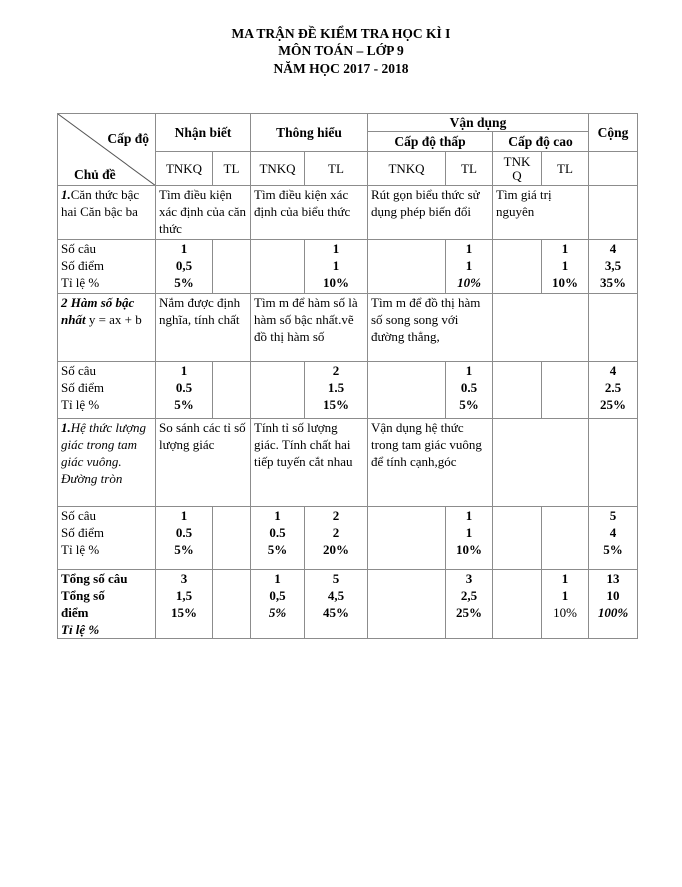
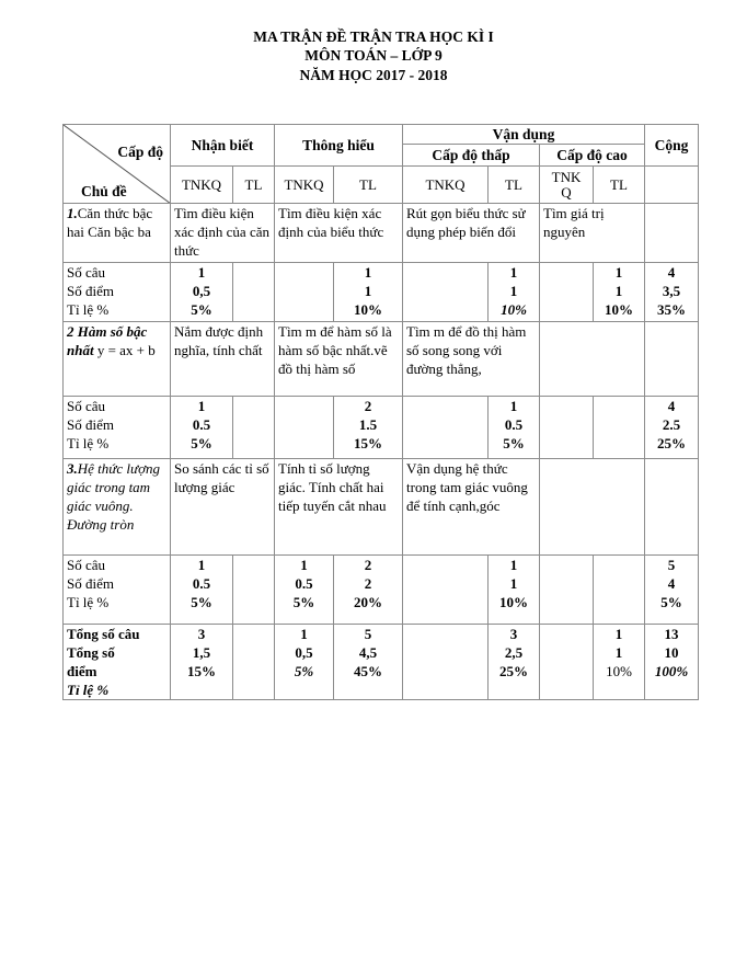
- MA TRẬN ĐỀ KIỂM TRA HỌC KÌ I
+ MA TRẬN ĐỀ TRẬN TRA HỌC KÌ I
  MÔN TOÁN – LỚP 9
  NĂM HỌC 2017 - 2018
  Cấp độ Chủ đề	Nhận biết	Thông hiểu	Vận dụng	Cộng
  Cấp độ thấp	Cấp độ cao
  TNKQ	TL	TNKQ	TL	TNKQ	TL	TNKQ	TL
  1.Căn thức bậc hai Căn bậc ba	Tìm điều kiện xác định của căn thức	Tìm điều kiện xác định của biểu thức	Rút gọn biểu thức sử dụng phép biến đổi	Tìm giá trị nguyên
  Số câuSố điểmTỉ lệ %	10,55%			1110%		1110%		1110%	43,535%
  2 Hàm số bậc nhất y = ax + b	Nắm được định nghĩa, tính chất	Tìm m để hàm số là hàm số bậc nhất.vẽ đồ thị hàm số	Tìm m để đồ thị hàm số song song với đường thẳng,
  Số câuSố điểmTỉ lệ %	10.55%			21.515%		10.55%			42.525%
- 1.Hệ thức lượng giác trong tam giác vuông. Đường tròn	So sánh các tỉ số lượng giác	Tính tỉ số lượng giác. Tính chất hai tiếp tuyến cắt nhau	Vận dụng hệ thức trong tam giác vuông để tính cạnh,góc
+ 3.Hệ thức lượng giác trong tam giác vuông. Đường tròn	So sánh các tỉ số lượng giác	Tính tỉ số lượng giác. Tính chất hai tiếp tuyến cắt nhau	Vận dụng hệ thức trong tam giác vuông để tính cạnh,góc
  Số câuSố điểmTỉ lệ %	10.55%		10.55%	2220%		1110%			545%
  Tổng số câuTổng sốđiểmTỉ lệ %	31,515%		10,55%	54,545%		32,525%		1110%	1310100%
